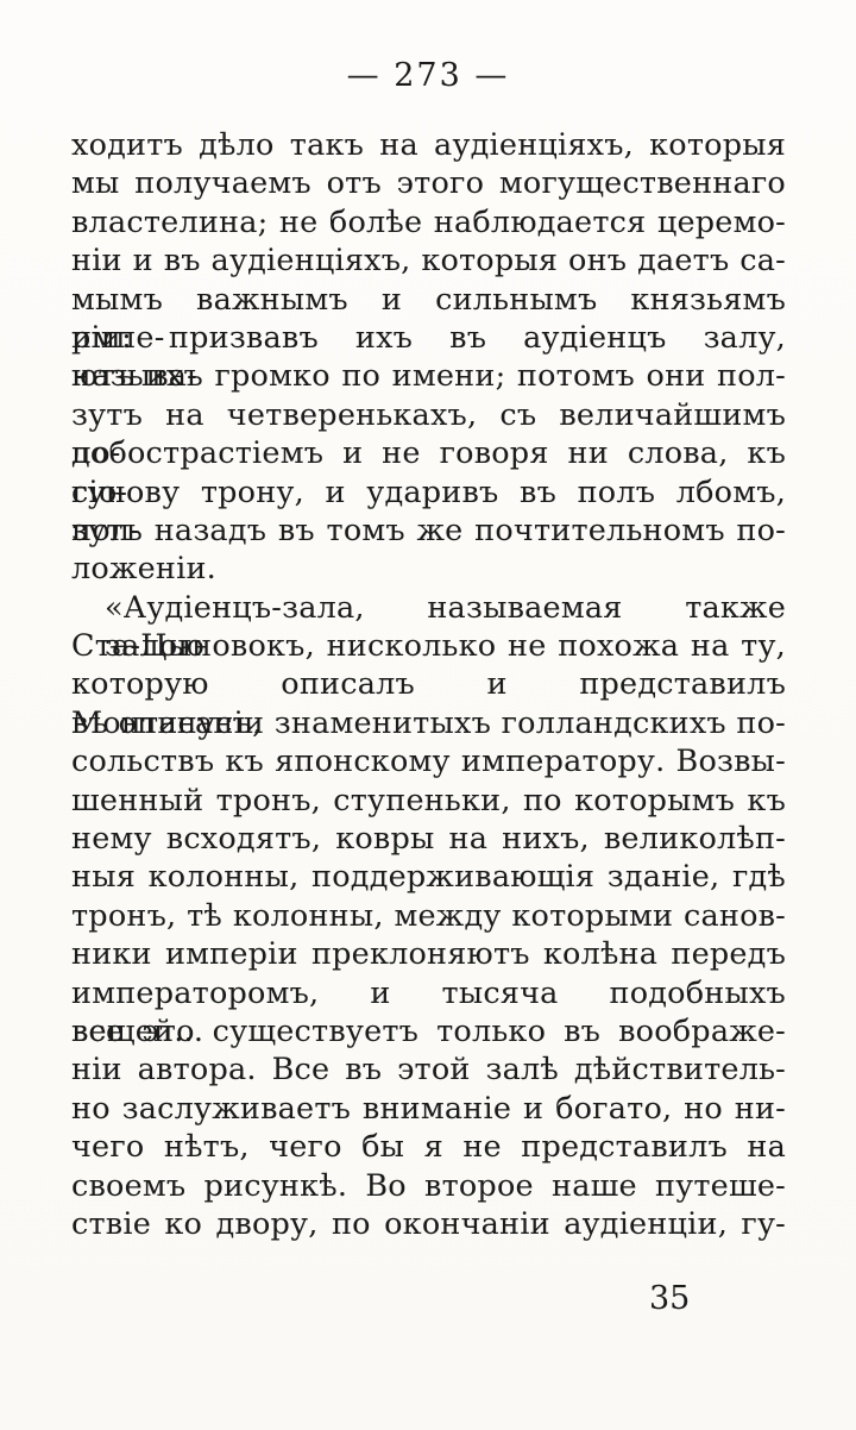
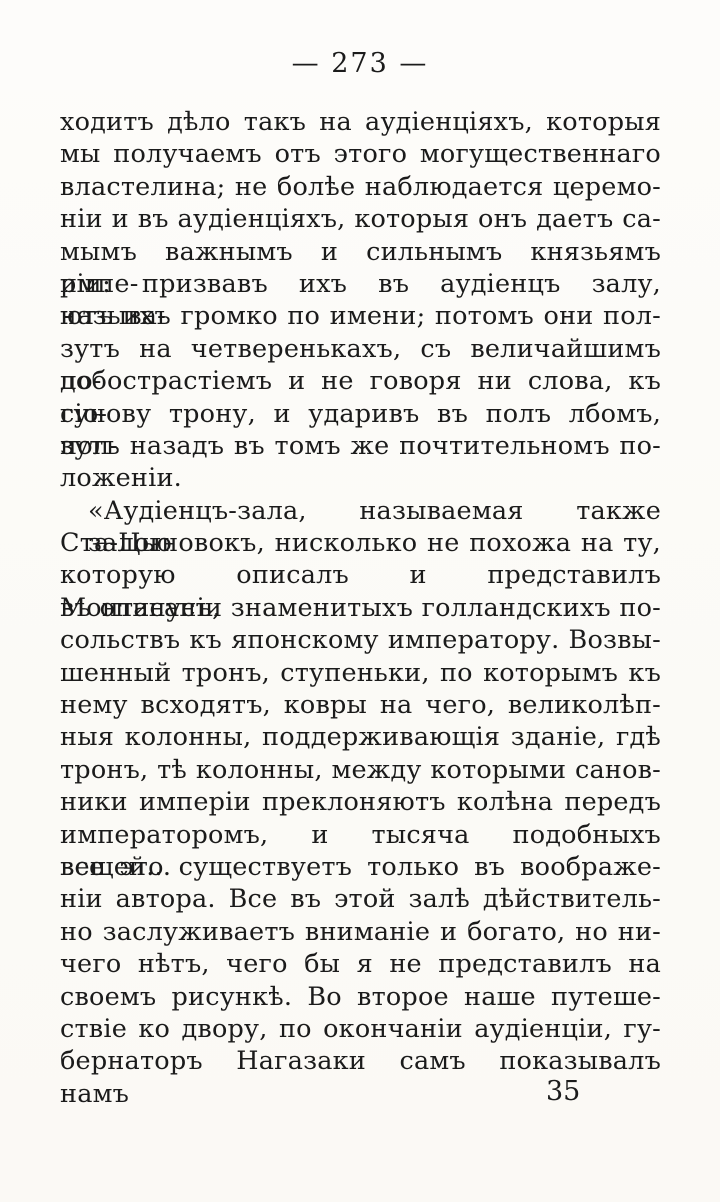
  — 273 —
  ходитъ дѣло такъ на аудіенціяхъ, которыя
  мы получаемъ отъ этого могущественнаго
  властелина; не болѣе наблюдается церемо-
  ніи и въ аудіенціяхъ, которыя онъ даетъ са-
  мымъ важнымъ и сильнымъ князьямъ импе-
  ріи: призвавъ ихъ въ аудіенцъ залу, называ-
  ютъ ихъ громко по имени; потомъ они пол-
  зутъ на четверенькахъ, съ величайшимъ по-
  добострастіемъ и не говоря ни слова, къ сіо-
  гунову трону, и ударивъ въ полъ лбомъ, пол-
  зутъ назадъ въ томъ же почтительномъ по-
  ложеніи.
  «Аудіенцъ-зала, называемая также залою
  Ста-Цыновокъ, нисколько не похожа на ту,
  которую описалъ и представилъ Монтанусъ,
  въ описаніи знаменитыхъ голландскихъ по-
  сольствъ къ японскому императору. Возвы-
  шенный тронъ, ступеньки, по которымъ къ
- нему всходятъ, ковры на нихъ, великолѣп-
+ нему всходятъ, ковры на чего, великолѣп-
  ныя колонны, поддерживающія зданіе, гдѣ
  тронъ, тѣ колонны, между которыми санов-
  ники имперіи преклоняютъ колѣна передъ
  императоромъ, и тысяча подобныхъ вещей...
  все это существуетъ только въ воображе-
  ніи автора. Все въ этой залѣ дѣйствитель-
  но заслуживаетъ вниманіе и богато, но ни-
  чего нѣтъ, чего бы я не представилъ на
  своемъ рисункѣ. Во второе наше путеше-
  ствіе ко двору, по окончаніи аудіенціи, гу-
+ бернаторъ Нагазаки самъ показывалъ намъ
  35
